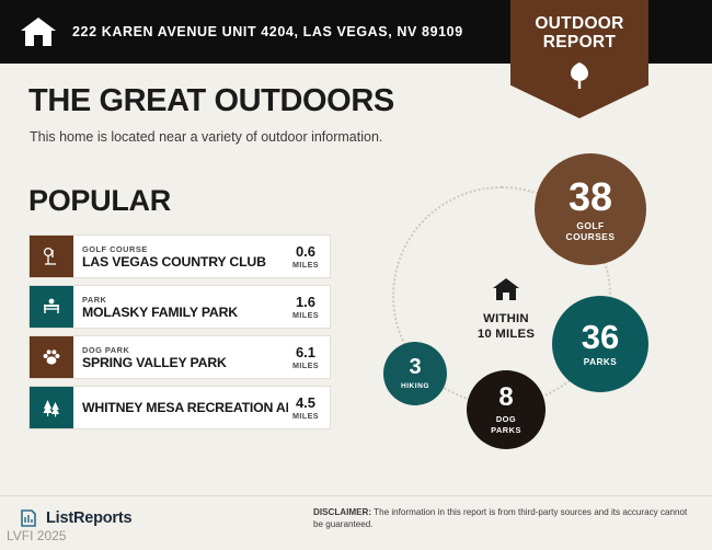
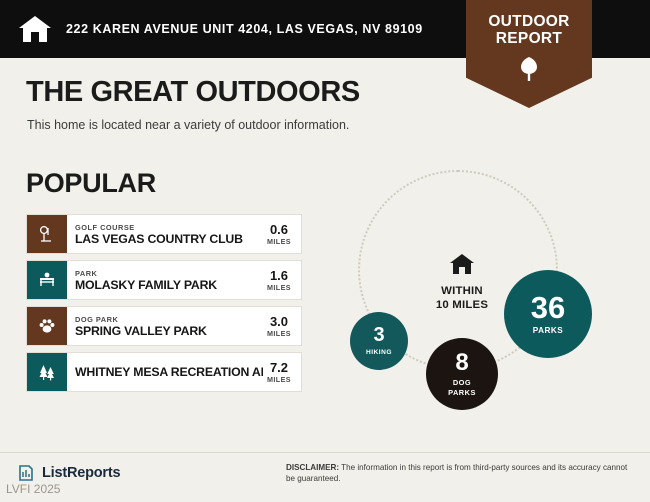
  222 KAREN AVENUE UNIT 4204, LAS VEGAS, NV 89109
  OUTDOOR
  REPORT
  THE GREAT OUTDOORS
  This home is located near a variety of outdoor information.
  POPULAR
  GOLF COURSE
  LAS VEGAS COUNTRY CLUB
  0.6
  MILES
  PARK
  MOLASKY FAMILY PARK
  1.6
  MILES
  DOG PARK
  SPRING VALLEY PARK
- 6.1
+ 3.0
  MILES
  WHITNEY MESA RECREATION A
- 4.5
+ 7.2
  MILES
  WITHIN
  10 MILES
- 38
- GOLF
- COURSES
  36
  PARKS
  8
  DOG
  PARKS
  3
  ListReports
  LVFI 2025
  DISCLAIMER: The information in this report is from third-party sources and its accuracy cannot be guaranteed.
